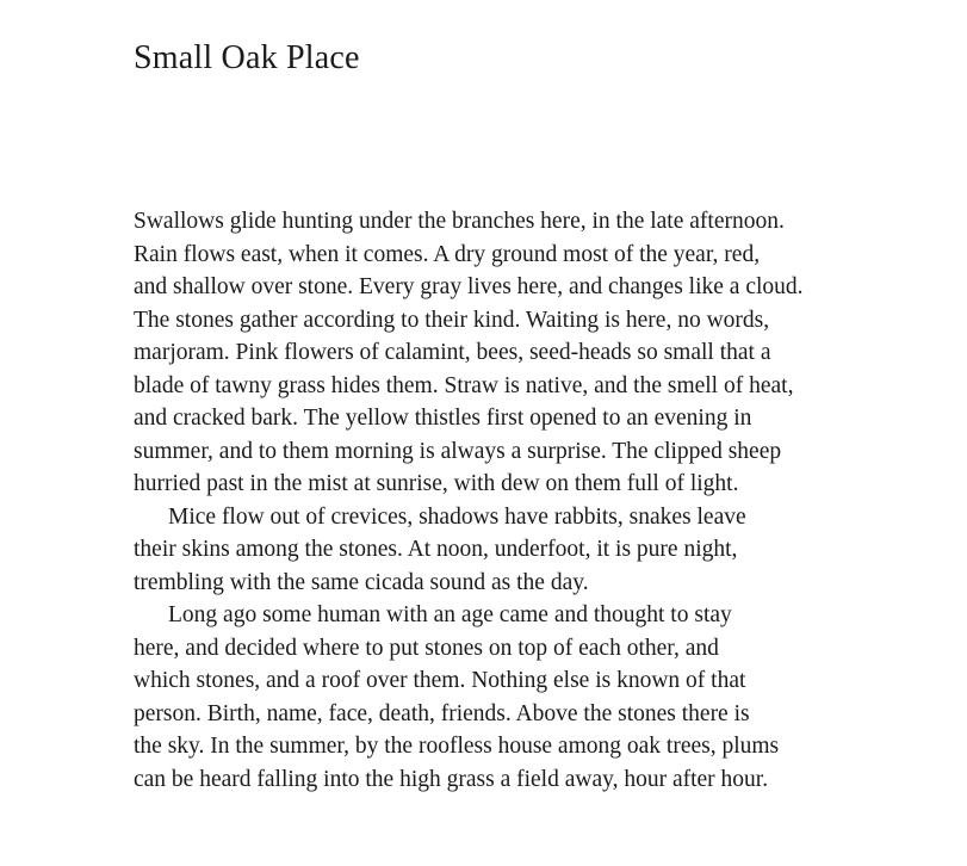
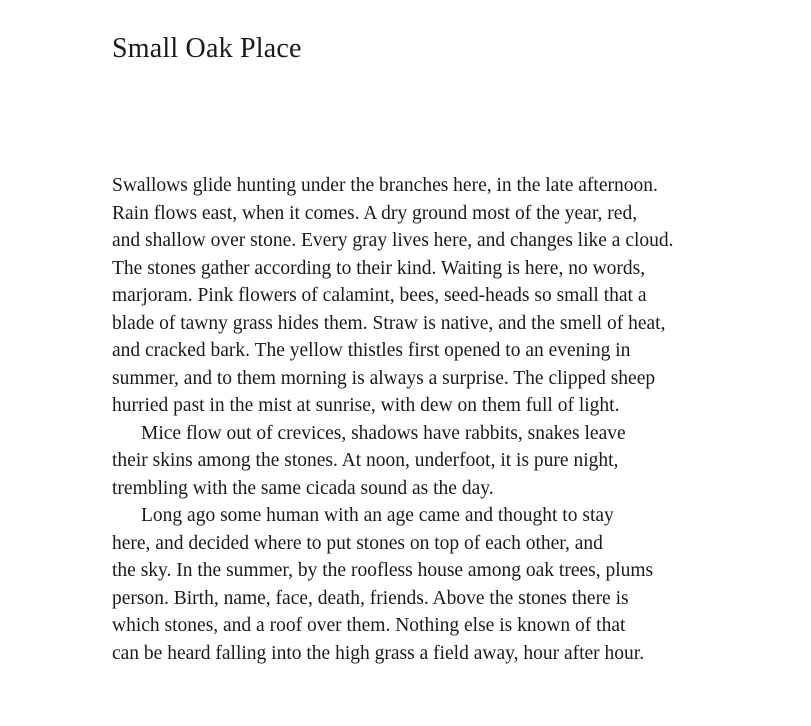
  Small Oak Place
  Swallows glide hunting under the branches here, in the late afternoon.
  Rain flows east, when it comes. A dry ground most of the year, red,
  and shallow over stone. Every gray lives here, and changes like a cloud.
  The stones gather according to their kind. Waiting is here, no words,
  marjoram. Pink flowers of calamint, bees, seed-heads so small that a
  blade of tawny grass hides them. Straw is native, and the smell of heat,
  and cracked bark. The yellow thistles first opened to an evening in
  summer, and to them morning is always a surprise. The clipped sheep
  hurried past in the mist at sunrise, with dew on them full of light.
  Mice flow out of crevices, shadows have rabbits, snakes leave
  their skins among the stones. At noon, underfoot, it is pure night,
  trembling with the same cicada sound as the day.
  Long ago some human with an age came and thought to stay
  here, and decided where to put stones on top of each other, and
- which stones, and a roof over them. Nothing else is known of that
+ the sky. In the summer, by the roofless house among oak trees, plums
  person. Birth, name, face, death, friends. Above the stones there is
- the sky. In the summer, by the roofless house among oak trees, plums
+ which stones, and a roof over them. Nothing else is known of that
  can be heard falling into the high grass a field away, hour after hour.
